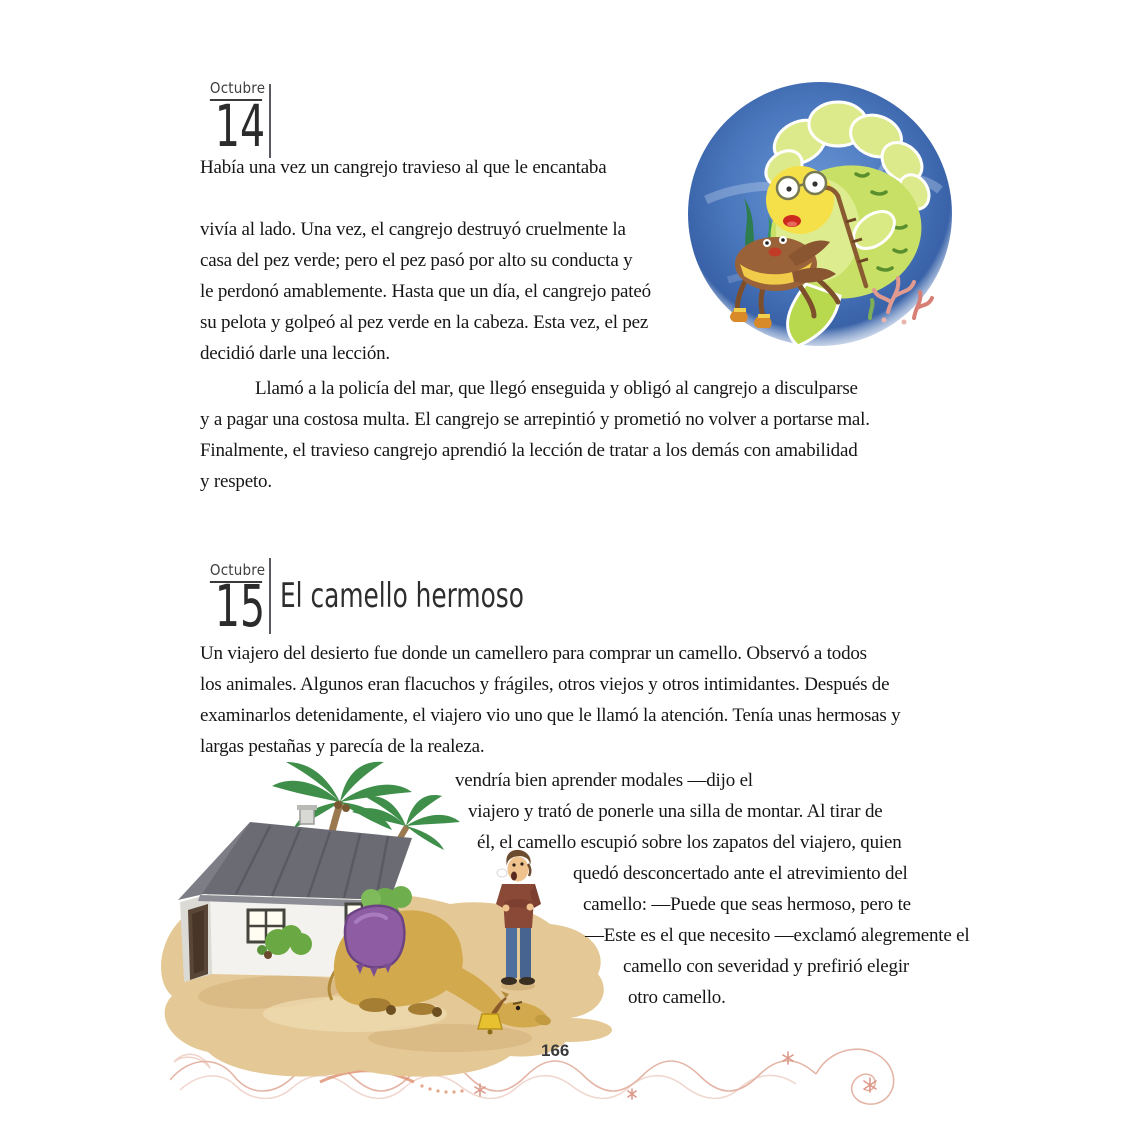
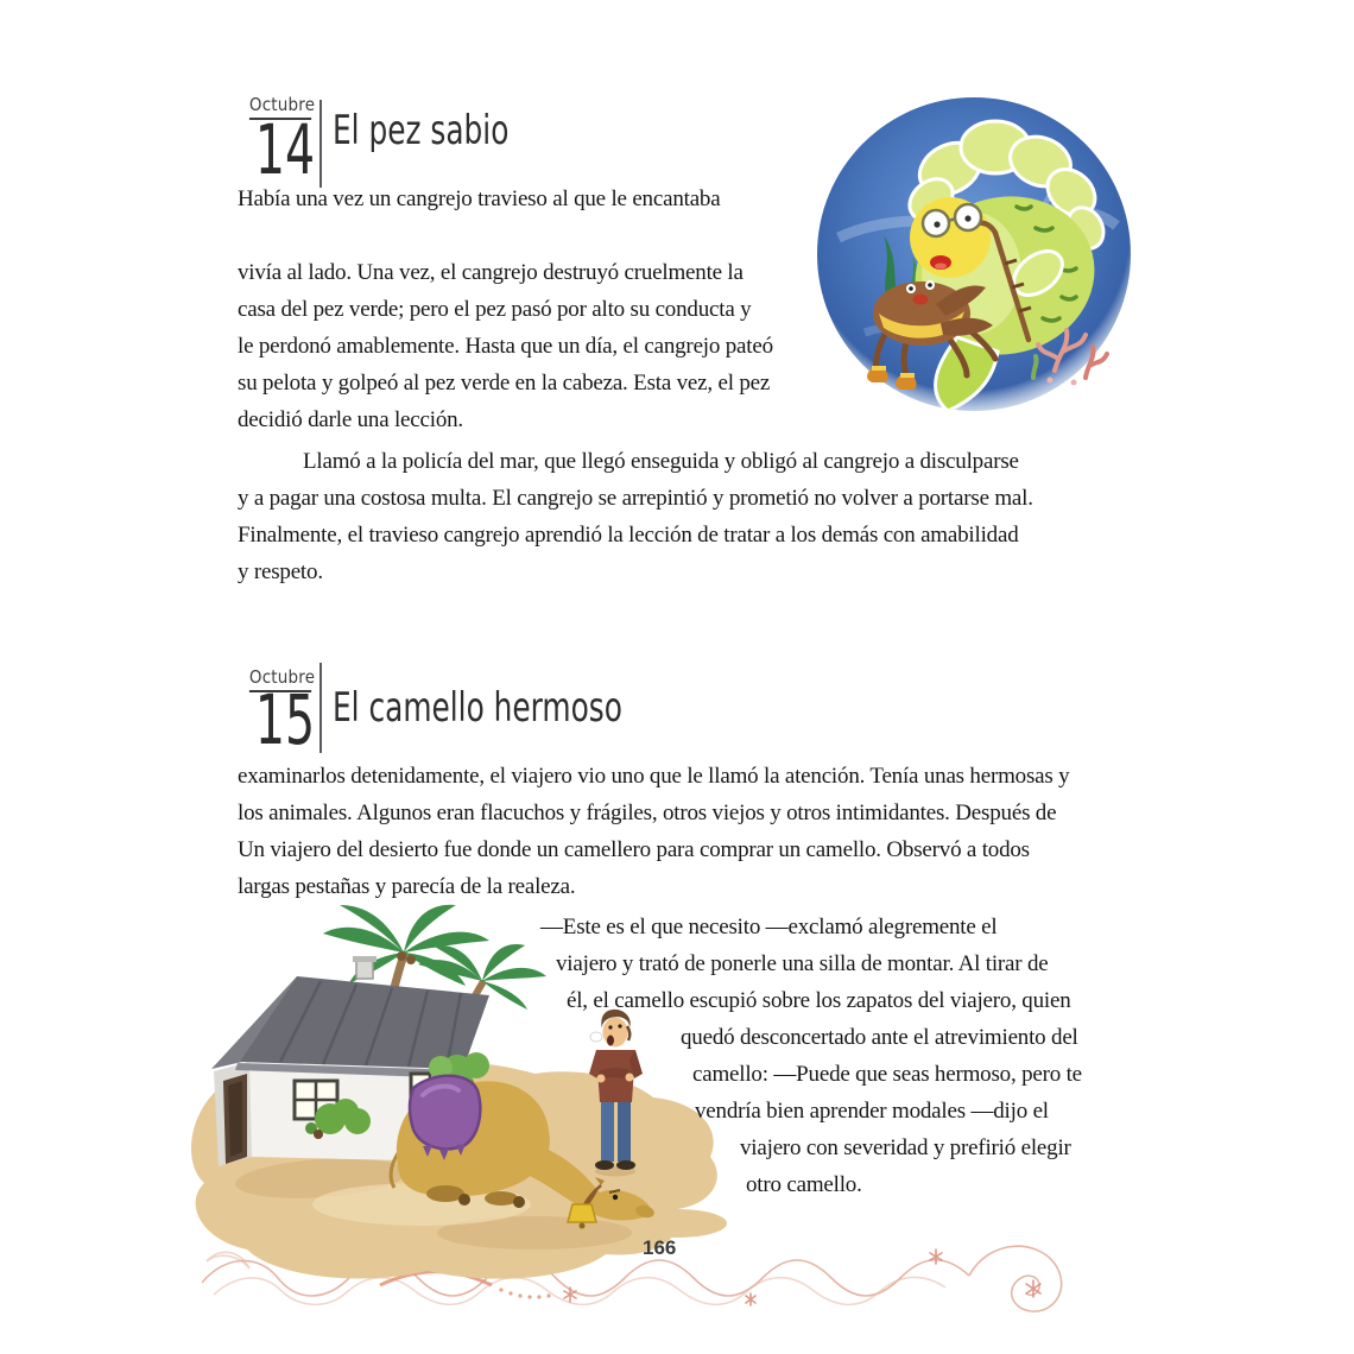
  Octubre
  14
+ El pez sabio
  Había una vez un cangrejo travieso al que le encantaba
  vivía al lado. Una vez, el cangrejo destruyó cruelmente la
  casa del pez verde; pero el pez pasó por alto su conducta y
  le perdonó amablemente. Hasta que un día, el cangrejo pateó
  su pelota y golpeó al pez verde en la cabeza. Esta vez, el pez
  decidió darle una lección.
  Llamó a la policía del mar, que llegó enseguida y obligó al cangrejo a disculparse
  y a pagar una costosa multa. El cangrejo se arrepintió y prometió no volver a portarse mal.
  Finalmente, el travieso cangrejo aprendió la lección de tratar a los demás con amabilidad
  y respeto.
  Octubre
  15
  El camello hermoso
- Un viajero del desierto fue donde un camellero para comprar un camello. Observó a todos
+ examinarlos detenidamente, el viajero vio uno que le llamó la atención. Tenía unas hermosas y
  los animales. Algunos eran flacuchos y frágiles, otros viejos y otros intimidantes. Después de
- examinarlos detenidamente, el viajero vio uno que le llamó la atención. Tenía unas hermosas y
+ Un viajero del desierto fue donde un camellero para comprar un camello. Observó a todos
  largas pestañas y parecía de la realeza.
- vendría bien aprender modales —dijo el
+ —Este es el que necesito —exclamó alegremente el
  viajero y trató de ponerle una silla de montar. Al tirar de
  él, el camello escupió sobre los zapatos del viajero, quien
  quedó desconcertado ante el atrevimiento del
  camello: —Puede que seas hermoso, pero te
- —Este es el que necesito —exclamó alegremente el
+ vendría bien aprender modales —dijo el
- camello con severidad y prefirió elegir
+ viajero con severidad y prefirió elegir
  otro camello.
  166
